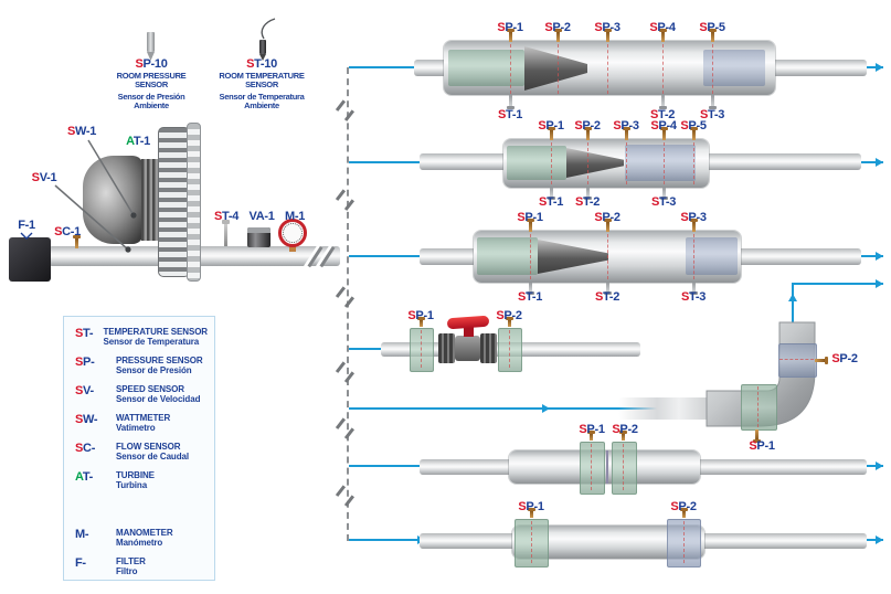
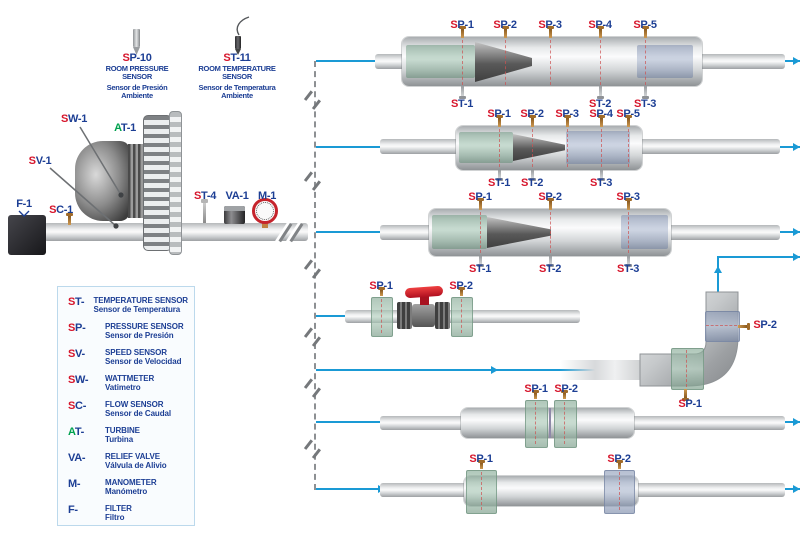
  SP-10
  ROOM PRESSURE
  SENSOR
  Sensor de Presión
  Ambiente
- ST-10
+ ST-11
  ROOM TEMPERATURE
  SENSOR
  Sensor de Temperatura
  Ambiente
  SW-1
  AT-1
  SV-1
  F-1
  SC-1
  ST-4
  VA-1
  M-1
  SP-1
  SP-2
  SP-3
  SP-4
  SP-5
  ST-1
  ST-2
  ST-3
  SP-1
  SP-2
  SP-3
  SP-4
  SP-5
  ST-1
  ST-2
  ST-3
  SP-1
  SP-2
  SP-3
  ST-1
  ST-2
  ST-3
  SP-1
  SP-2
  SP-1
  SP-2
  SP-1
  SP-2
  SP-1
  SP-2
  ST-
  TEMPERATURE SENSOR
  Sensor de Temperatura
  SP-
  PRESSURE SENSOR
  Sensor de Presión
  SV-
  SPEED SENSOR
  Sensor de Velocidad
  SW-
  WATTMETER
  Vatimetro
  SC-
  FLOW SENSOR
  Sensor de Caudal
  AT-
  TURBINE
  Turbina
+ VA-
+ RELIEF VALVE
+ Válvula de Alivio
  M-
  MANOMETER
  Manómetro
  F-
  FILTER
  Filtro
